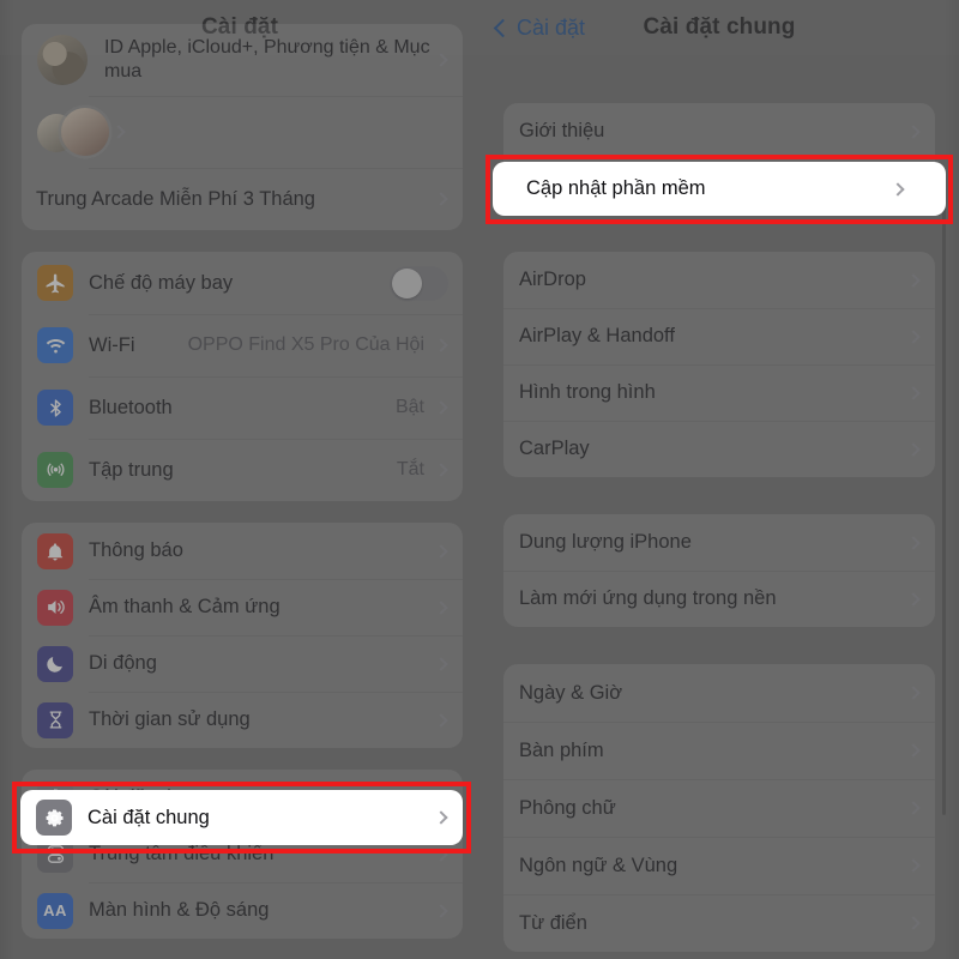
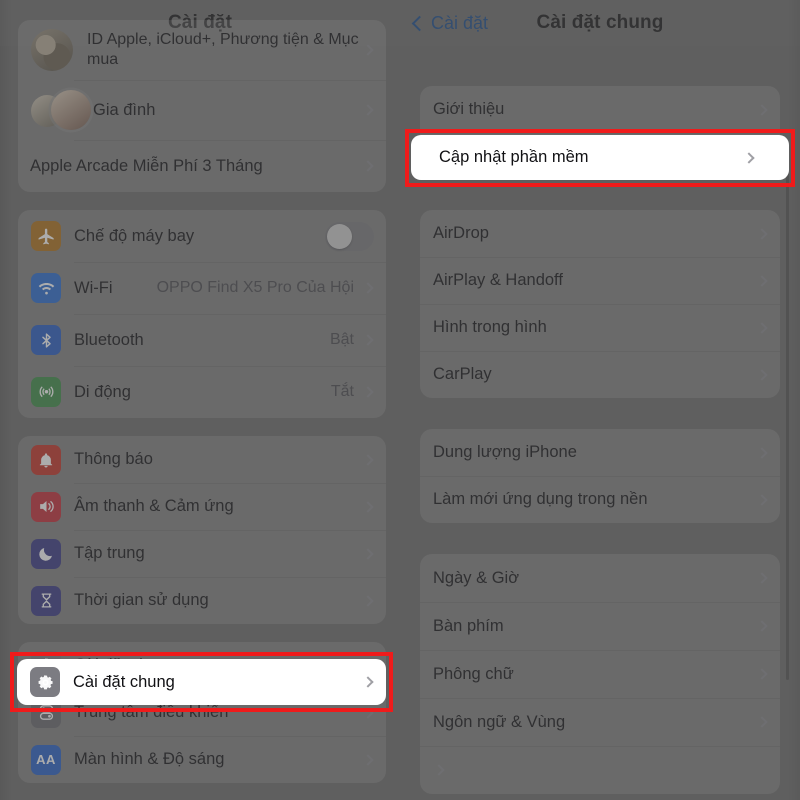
  Cài đặt
  ID Apple, iCloud+, Phương tiện & Mục mua
+ Gia đình
- Trung Arcade Miễn Phí 3 Tháng
+ Apple Arcade Miễn Phí 3 Tháng
  Chế độ máy bay
  Wi-Fi
  OPPO Find X5 Pro Của Hội
  Bluetooth
  Bật
- Tập trung
+ Di động
  Tắt
  Thông báo
  Âm thanh & Cảm ứng
- Di động
+ Tập trung
  Thời gian sử dụng
  Trung tâm điều khiển
  AA
  Màn hình & Độ sáng
  Cài đặt
  Cài đặt chung
  Giới thiệu
  AirDrop
  AirPlay & Handoff
  Hình trong hình
  CarPlay
  Dung lượng iPhone
  Làm mới ứng dụng trong nền
  Ngày & Giờ
  Bàn phím
  Phông chữ
  Ngôn ngữ & Vùng
- Từ điển
  Cài đặt chung
  Cập nhật phần mềm
